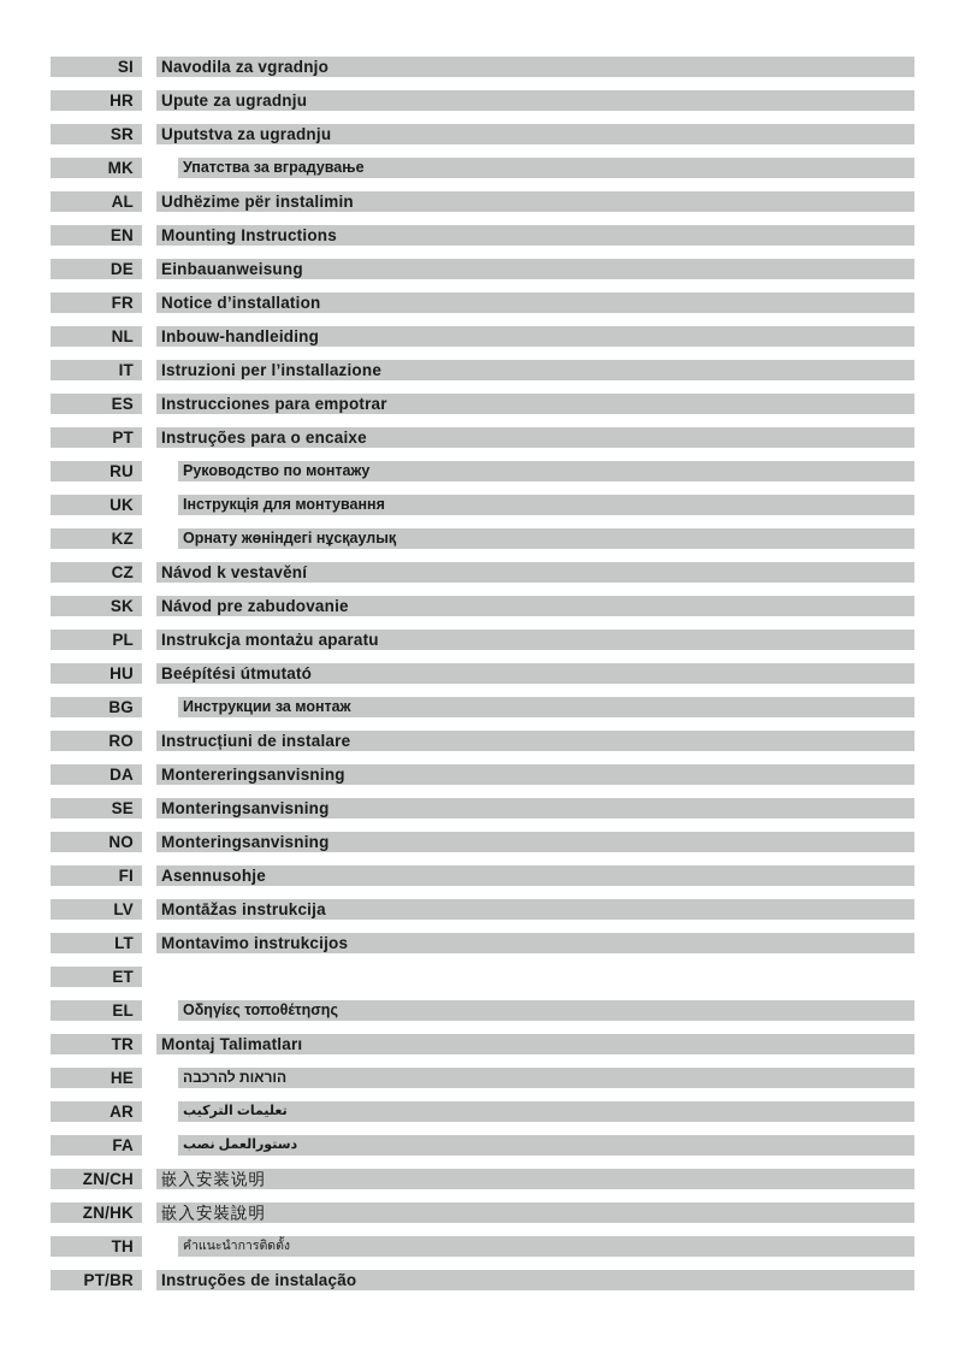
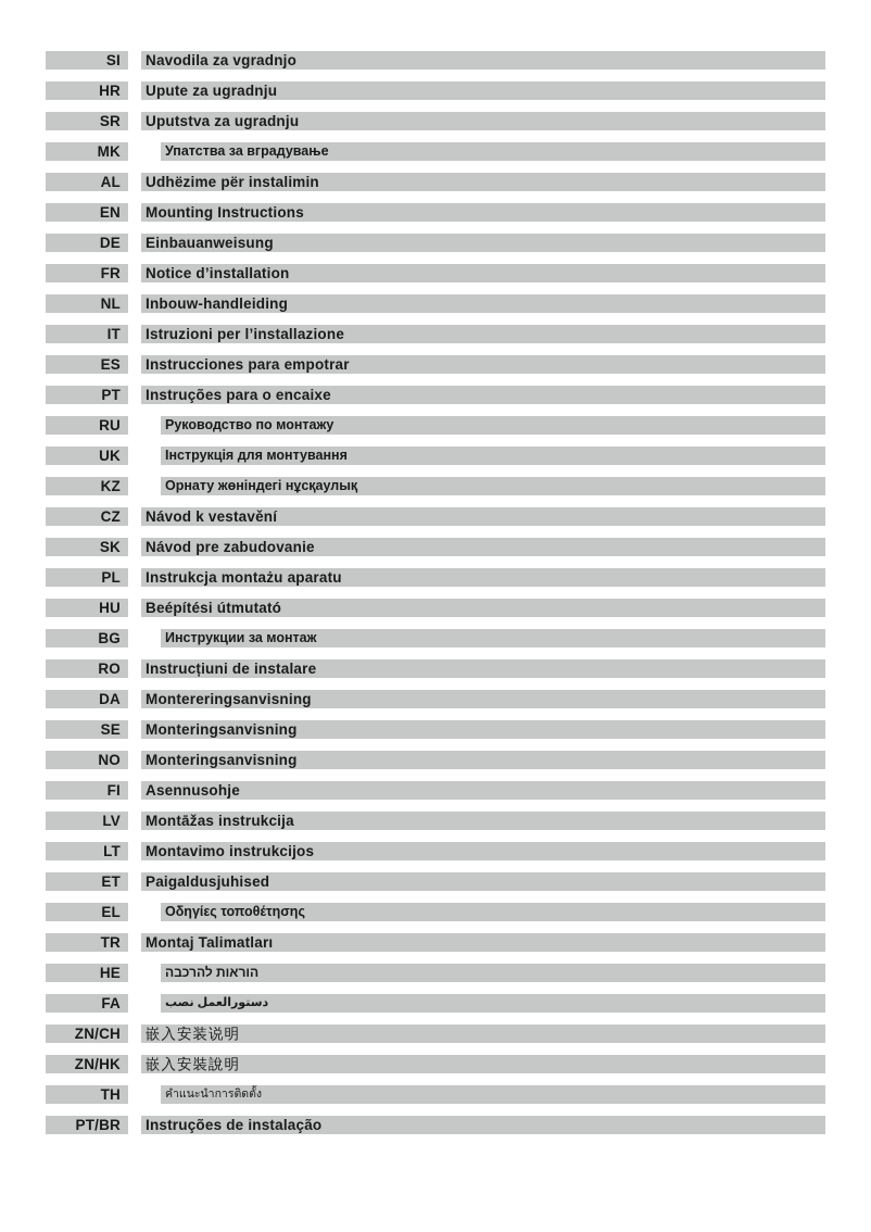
  SI
  Navodila za vgradnjo
  HR
  Upute za ugradnju
  SR
  Uputstva za ugradnju
  MK
  Упатства за вградување
  AL
  Udhëzime për instalimin
  EN
  Mounting Instructions
  DE
  Einbauanweisung
  FR
  Notice d’installation
  NL
  Inbouw-handleiding
  IT
  Istruzioni per l’installazione
  ES
  Instrucciones para empotrar
  PT
  Instruções para o encaixe
  RU
  Руководство по монтажу
  UK
  Інструкція для монтування
  KZ
  Орнату жөніндегі нұсқаулық
  CZ
  Návod k vestavění
  SK
  Návod pre zabudovanie
  PL
  Instrukcja montażu aparatu
  HU
  Beépítési útmutató
  BG
  Инструкции за монтаж
  RO
  Instrucțiuni de instalare
  DA
  Montereringsanvisning
  SE
  Monteringsanvisning
  NO
  Monteringsanvisning
  FI
  Asennusohje
  LV
  Montāžas instrukcija
  LT
  Montavimo instrukcijos
  ET
+ Paigaldusjuhised
  EL
  Οδηγίες τοποθέτησης
  TR
  Montaj Talimatları
  HE
  הוראות להרכבה
- AR
- تعليمات التركيب
  FA
  دستورالعمل نصب
  ZN/CH
  嵌入安装说明
  ZN/HK
  嵌入安裝說明
  TH
  คำแนะนำการติดตั้ง
  PT/BR
  Instruções de instalação
